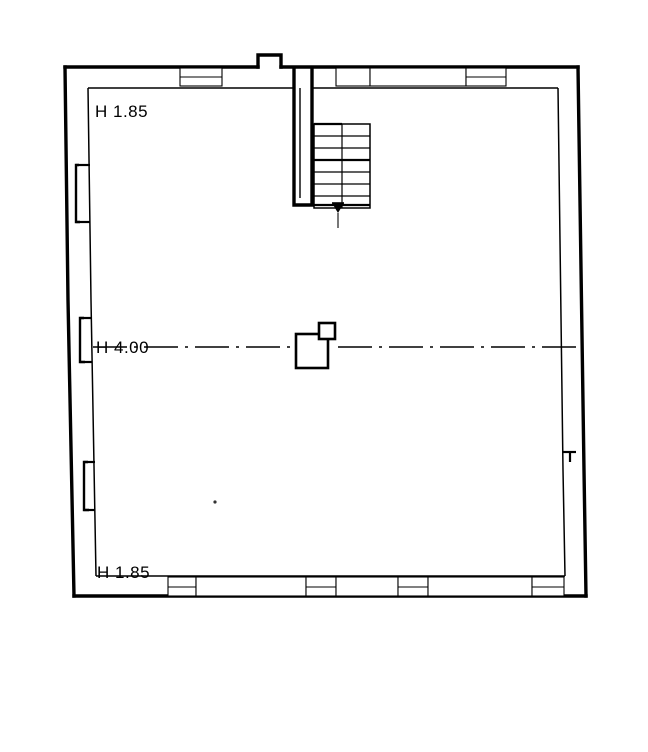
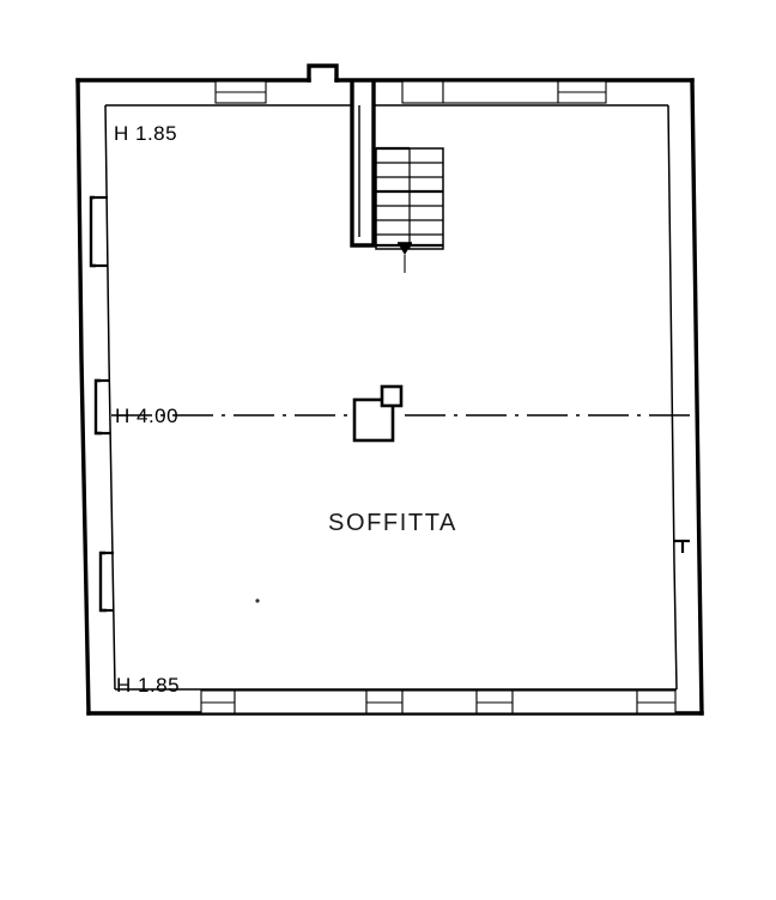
  H 1.85
  H 4.00
  H 1.85
+ SOFFITTA
